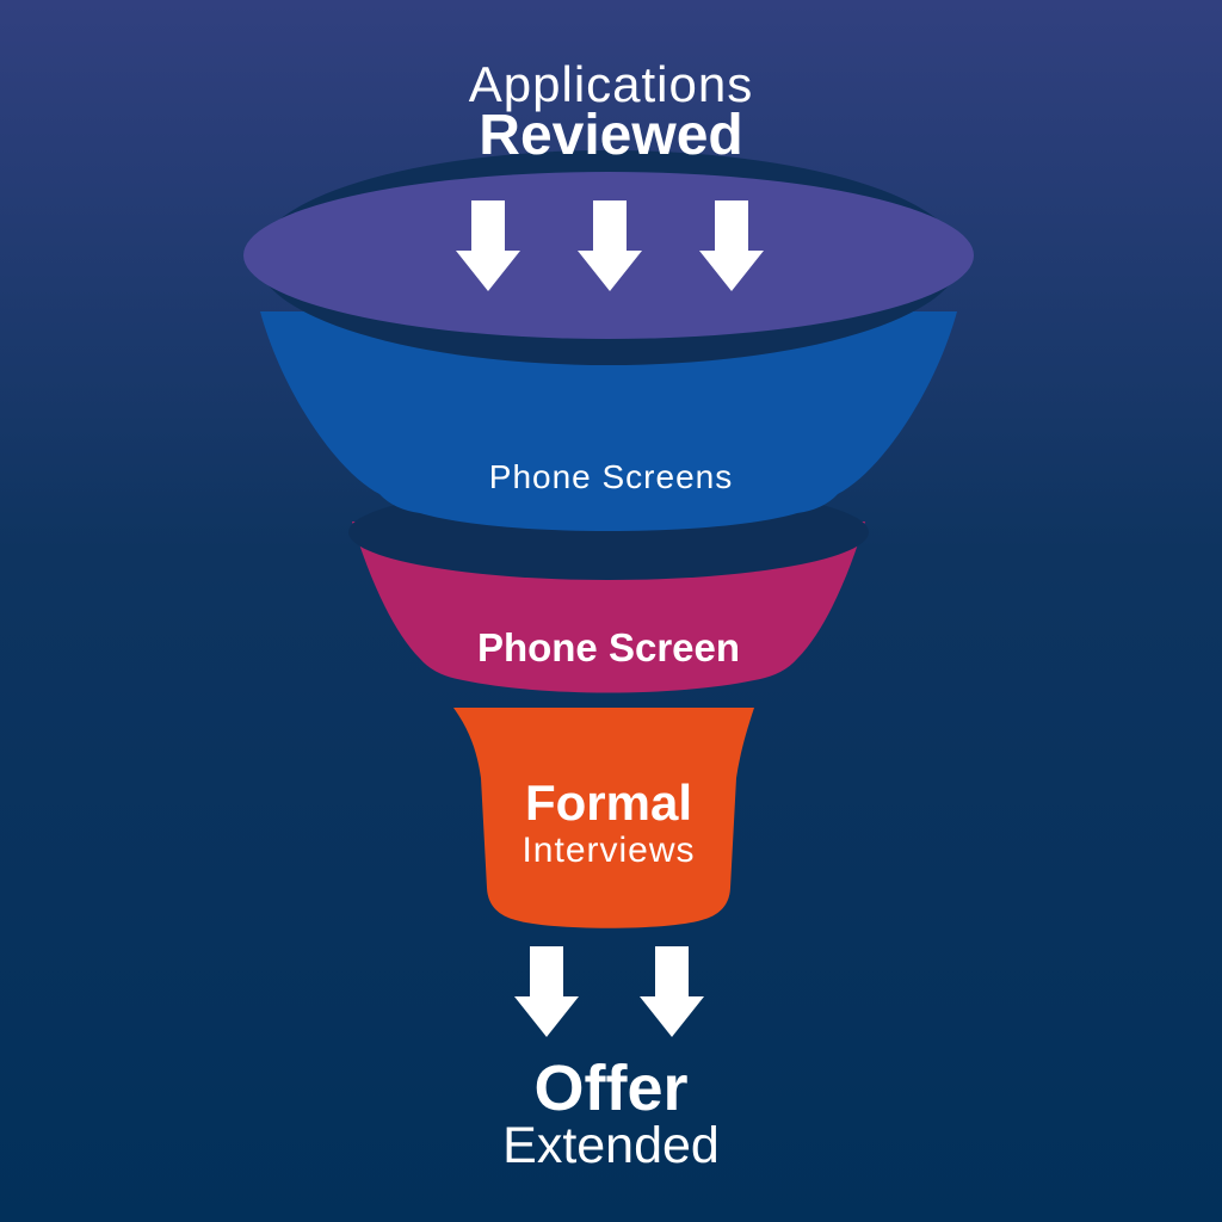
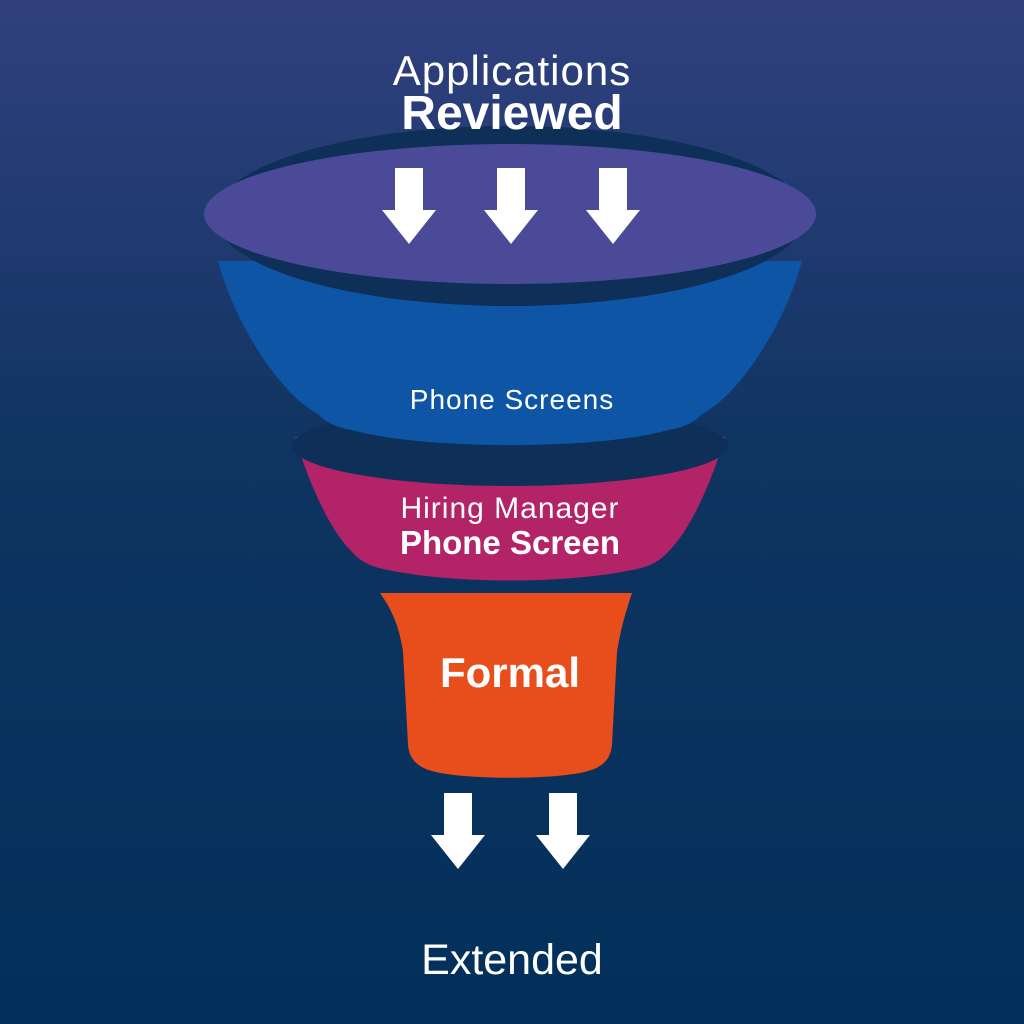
  Applications
  Reviewed
  Phone Screens
+ Hiring Manager
  Phone Screen
  Formal
- Interviews
- Offer
  Extended
